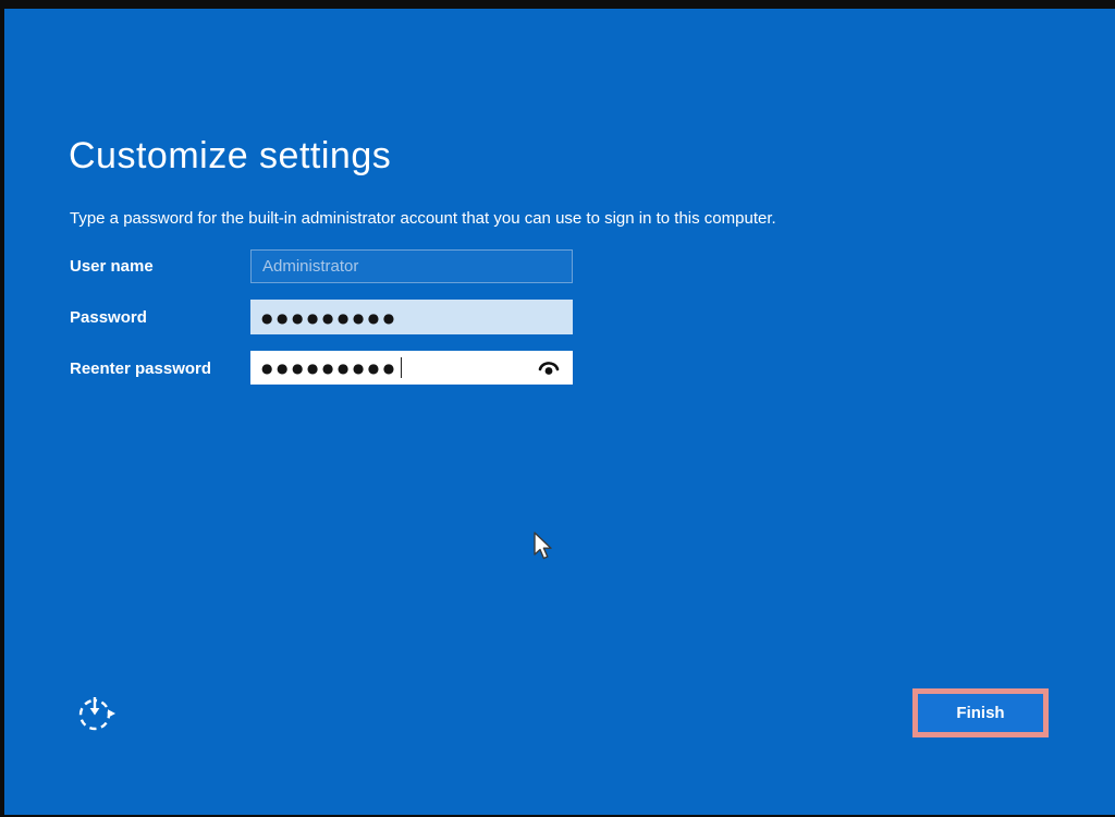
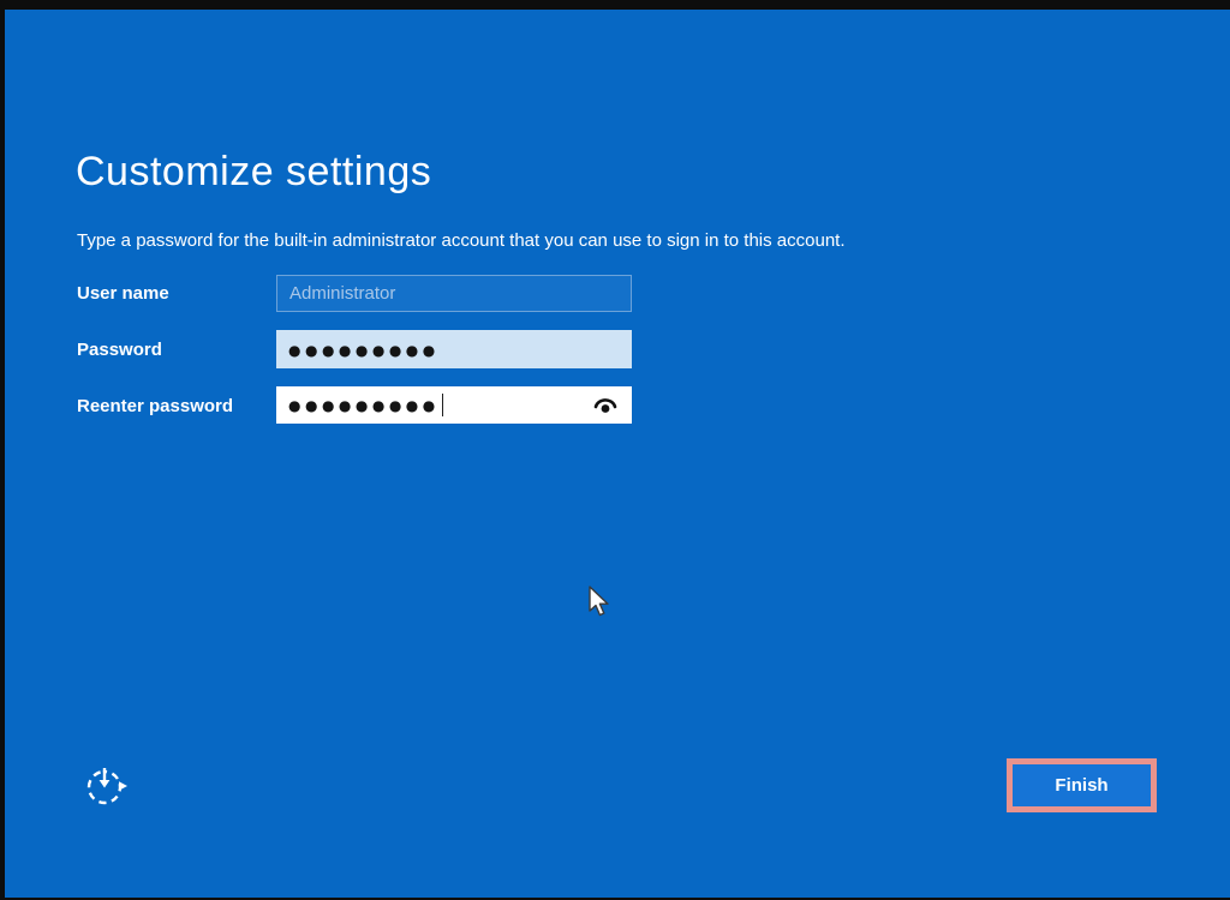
  Customize settings
- Type a password for the built-in administrator account that you can use to sign in to this computer.
+ Type a password for the built-in administrator account that you can use to sign in to this account.
  User name
  Administrator
  Password
  ●●●●●●●●●
  Reenter password
  ●●●●●●●●●
  Finish
